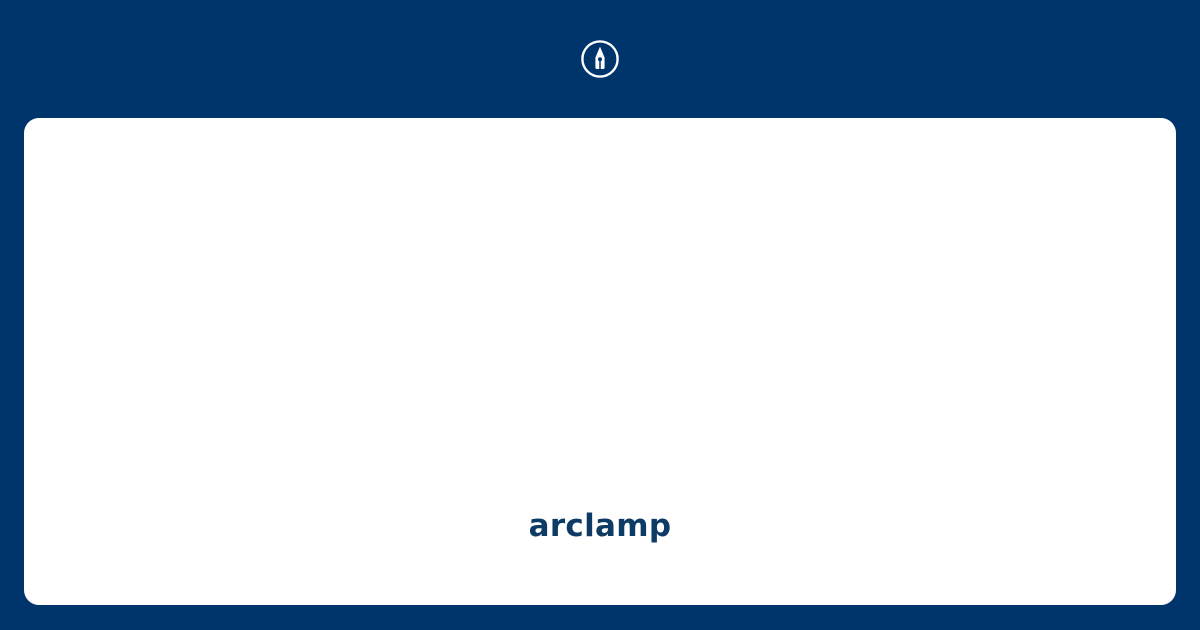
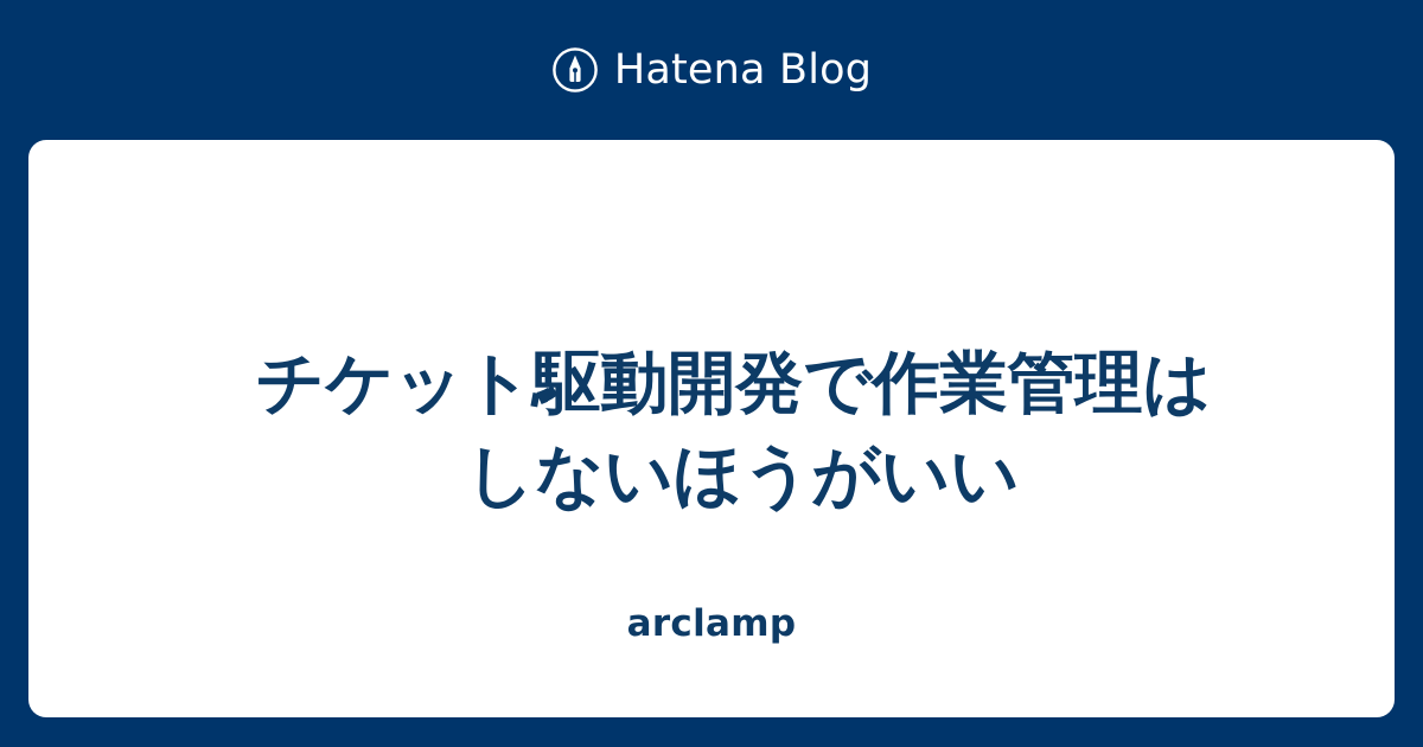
+ Hatena Blog
+ チケット駆動開発で作業管理は
+ しないほうがいい
  arclamp
